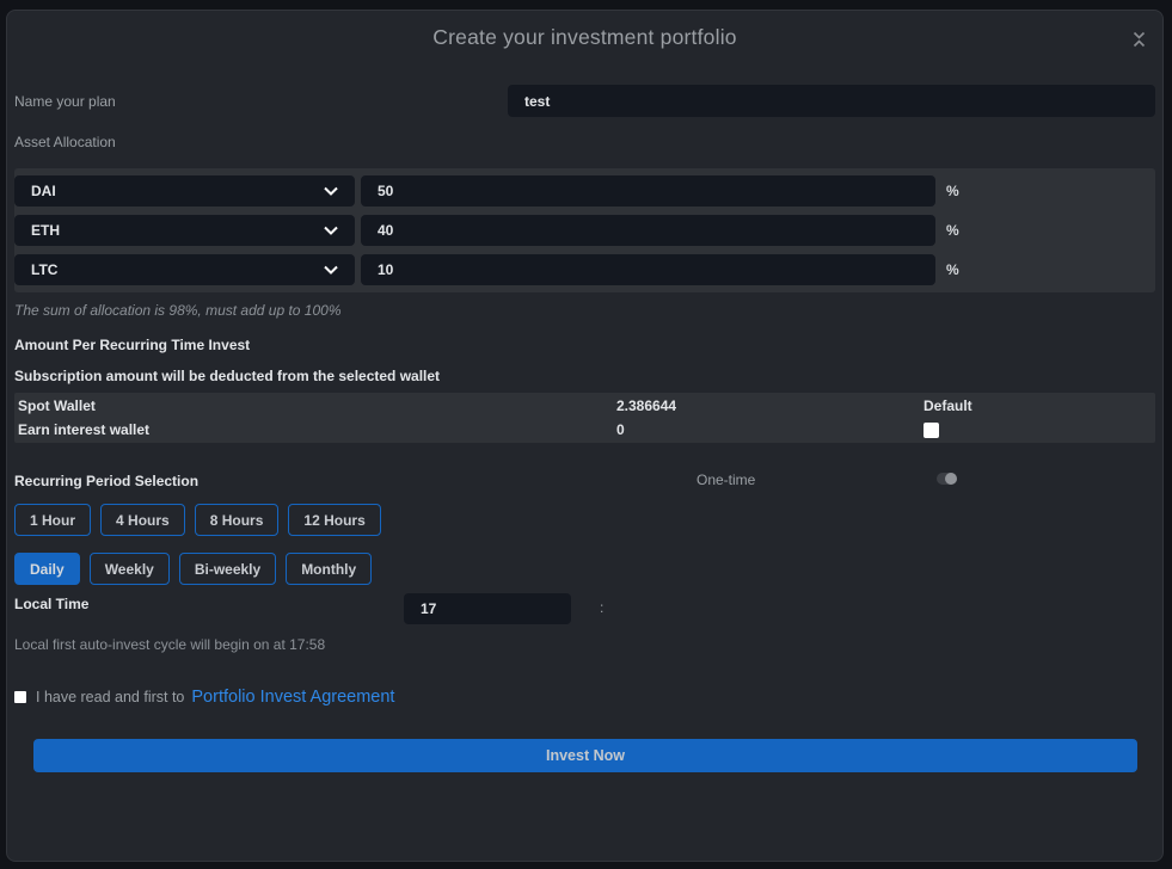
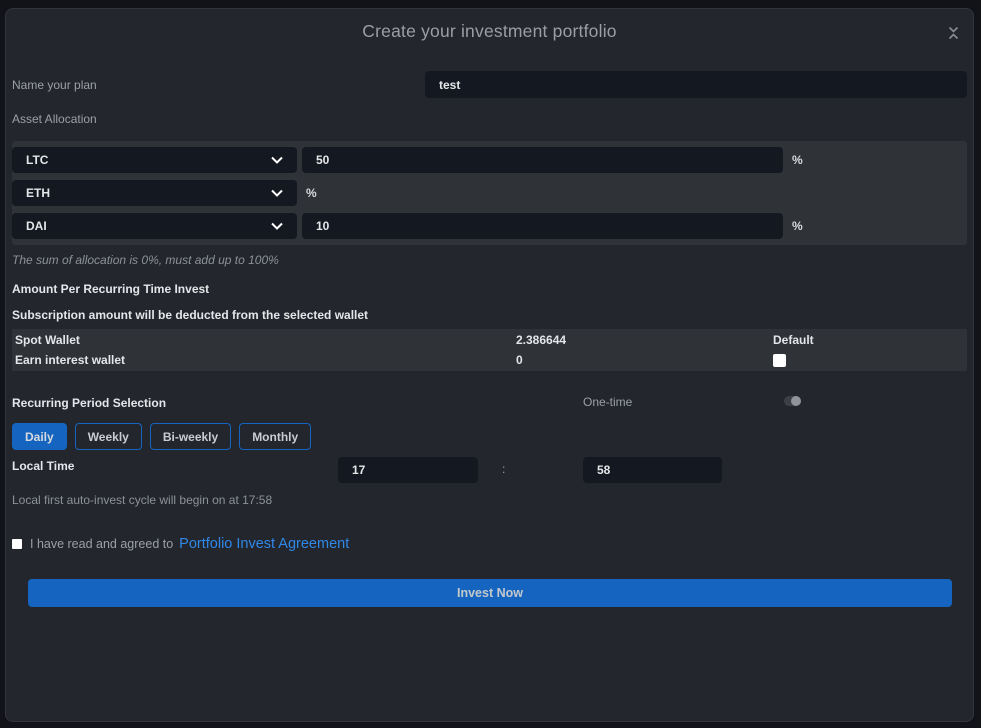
  Create your investment portfolio
  Name your plan
  test
  Asset Allocation
- DAI
+ LTC
  50
  %
  ETH
- 40
  %
- LTC
+ DAI
  10
  %
- The sum of allocation is 98%, must add up to 100%
+ The sum of allocation is 0%, must add up to 100%
  Amount Per Recurring Time Invest
  Subscription amount will be deducted from the selected wallet
  Spot Wallet
  2.386644
  Default
  Earn interest wallet
  0
  Recurring Period Selection
  One-time
- 1 Hour
- 4 Hours
- 8 Hours
- 12 Hours
  Daily
  Weekly
  Bi-weekly
  Monthly
  Local Time
  17
  :
+ 58
  Local first auto-invest cycle will begin on at 17:58
- I have read and first to
+ I have read and agreed to
  Portfolio Invest Agreement
  Invest Now
